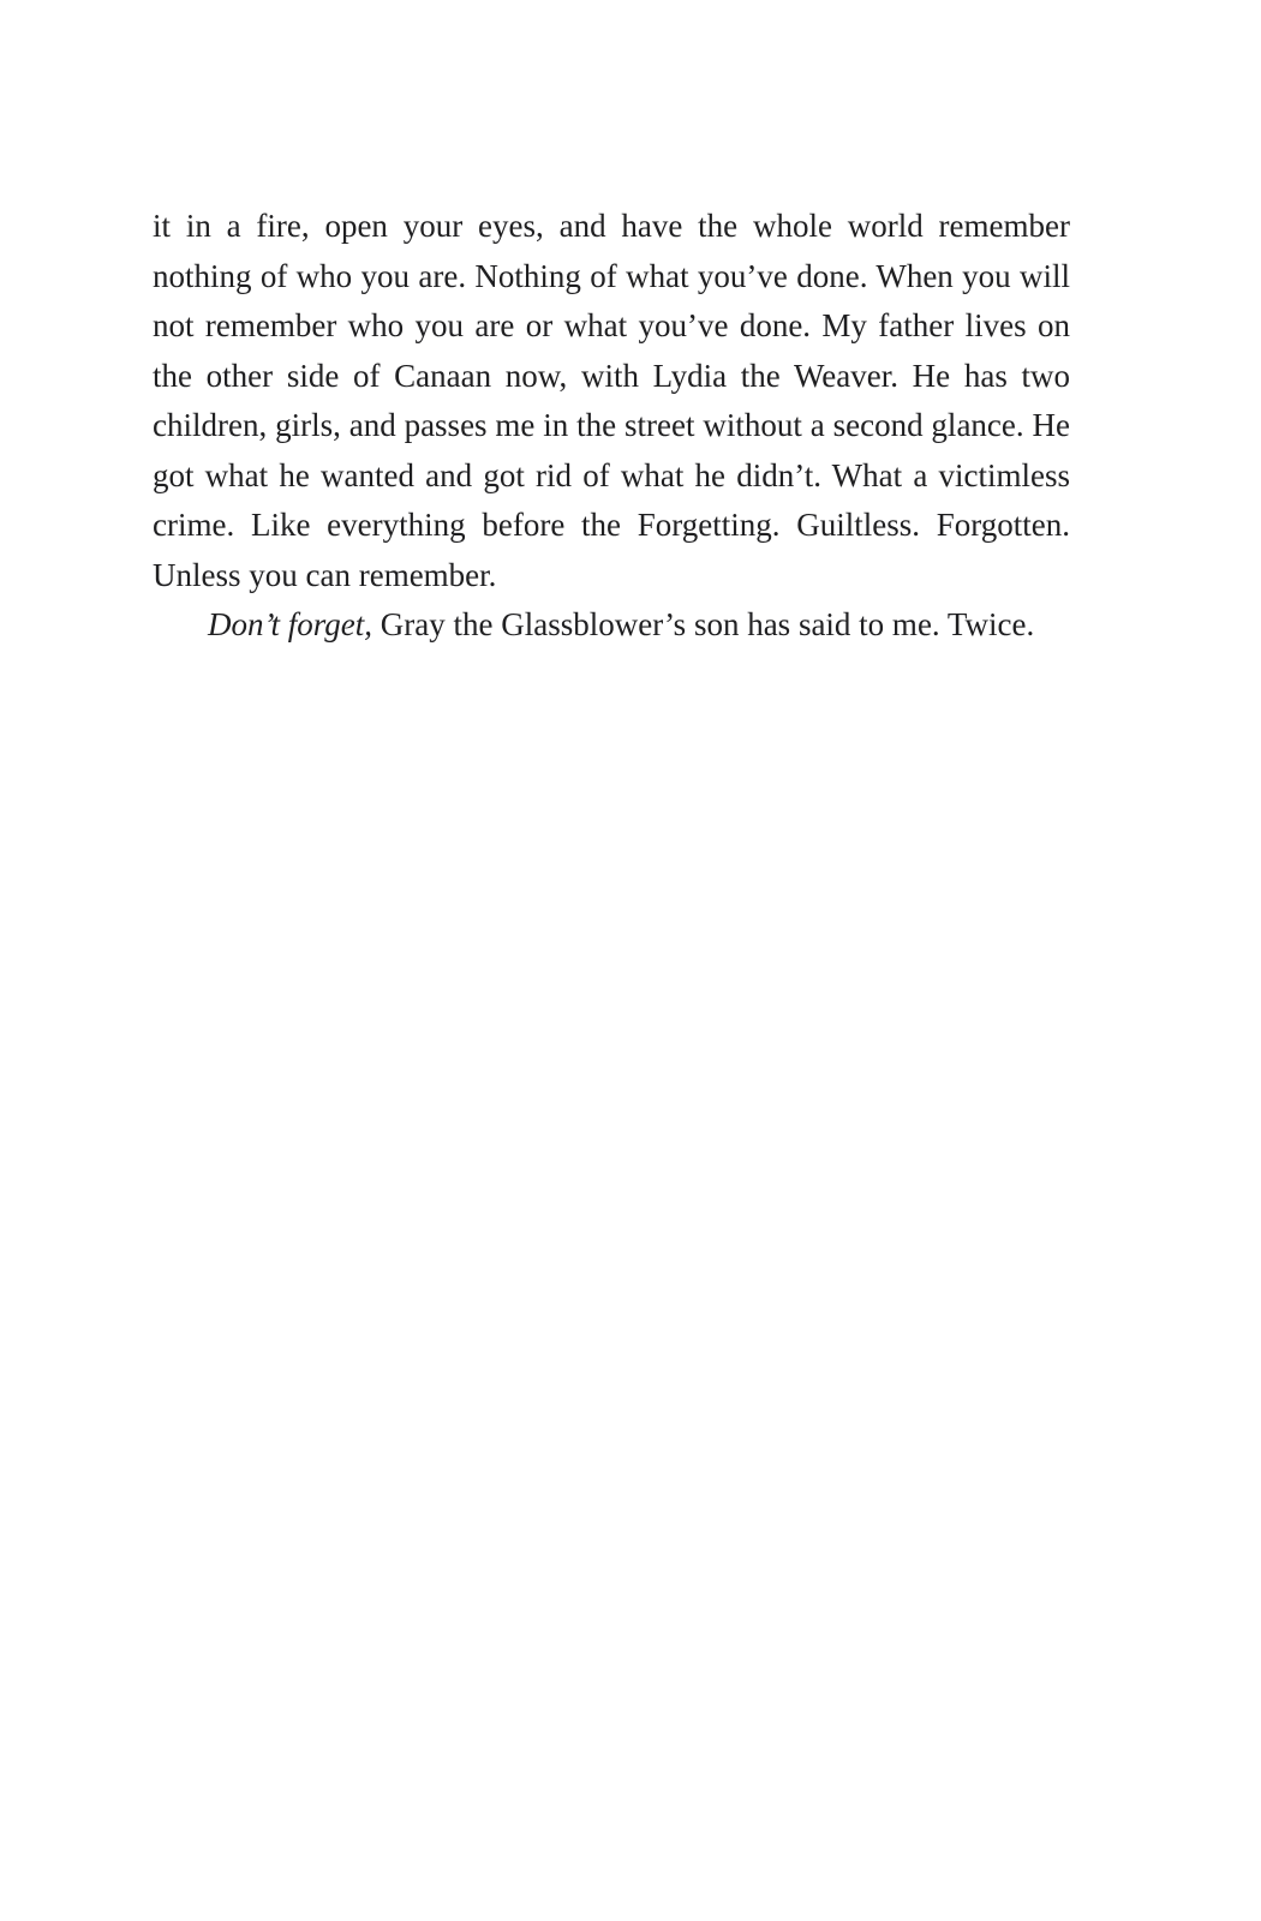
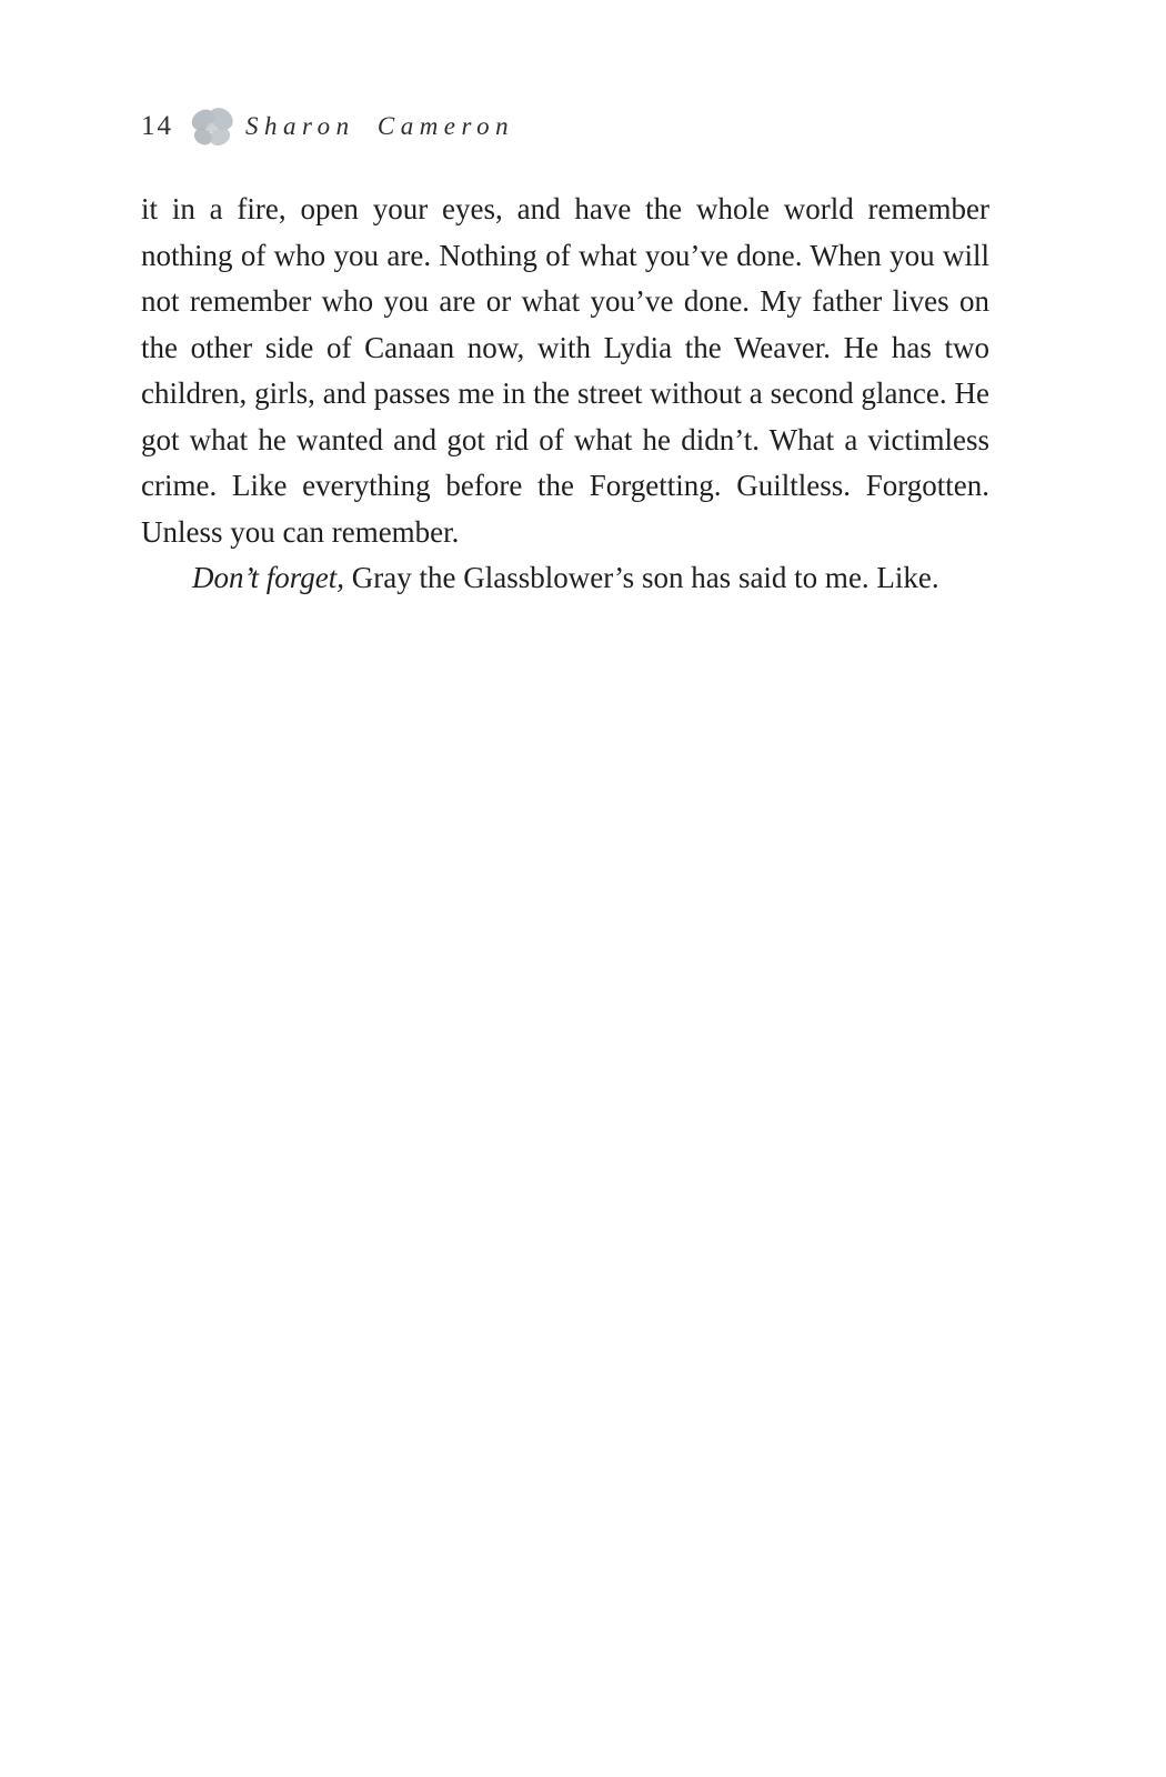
+ 14
+ Sharon Cameron
  it in a fire, open your eyes, and have the whole world remember nothing of who you are. Nothing of what you’ve done. When you will not remember who you are or what you’ve done. My father lives on the other side of Canaan now, with Lydia the Weaver. He has two children, girls, and passes me in the street without a second glance. He got what he wanted and got rid of what he didn’t. What a victimless crime. Like everything before the Forgetting. Guiltless. Forgotten. Unless you can remember.
- Don’t forget, Gray the Glassblower’s son has said to me. Twice.
+ Don’t forget, Gray the Glassblower’s son has said to me. Like.
